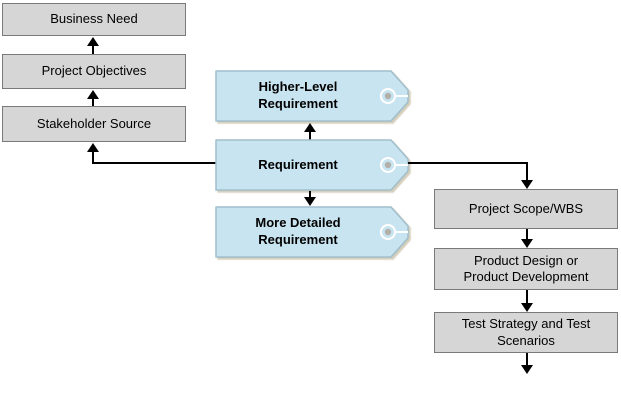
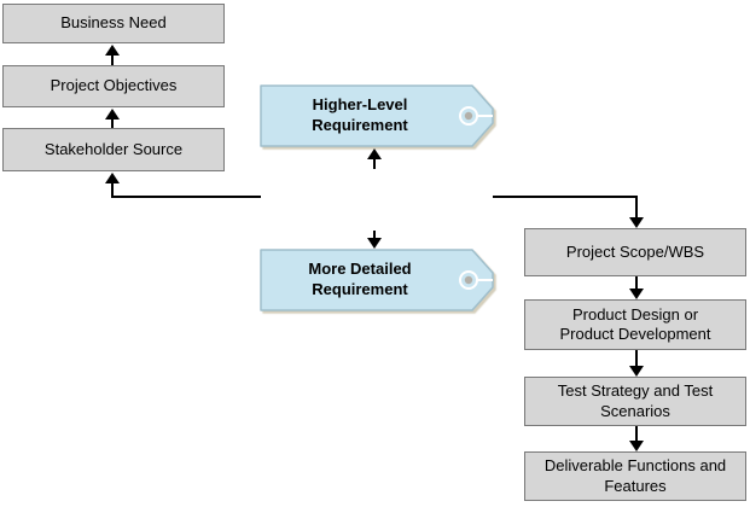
  Business Need
  Project Objectives
  Stakeholder Source
  Higher-Level Requirement
- Requirement
  More Detailed Requirement
  Project Scope/WBS
  Product Design or Product Development
  Test Strategy and Test Scenarios
+ Deliverable Functions and Features
